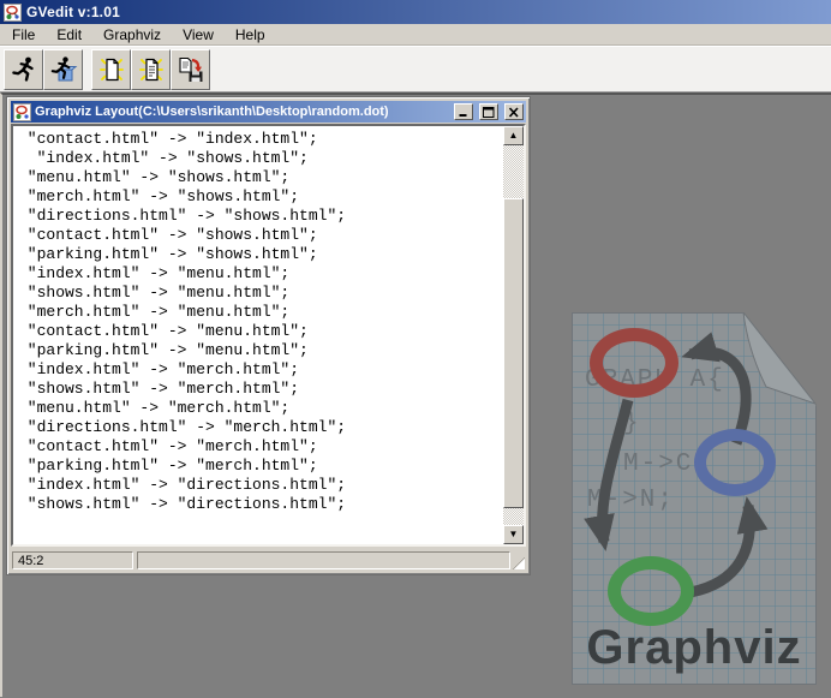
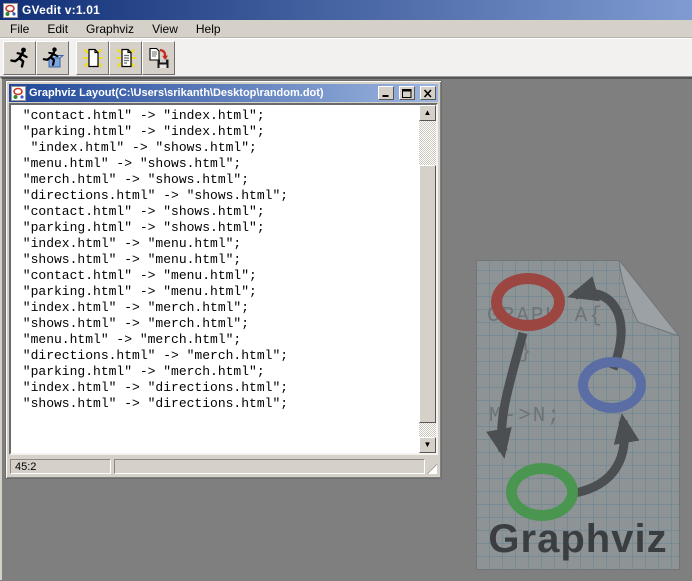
  GVedit v:1.01
  File
  Edit
  Graphviz
  View
  Help
  GRAPH A{
  }
- M->C;
  M->N;
  Graphviz
  Graphviz Layout(C:\Users\srikanth\Desktop\random.dot)
  "contact.html" -> "index.html";
+ "parking.html" -> "index.html";
  "index.html" -> "shows.html";
  "menu.html" -> "shows.html";
  "merch.html" -> "shows.html";
  "directions.html" -> "shows.html";
  "contact.html" -> "shows.html";
  "parking.html" -> "shows.html";
  "index.html" -> "menu.html";
  "shows.html" -> "menu.html";
- "merch.html" -> "menu.html";
  "contact.html" -> "menu.html";
  "parking.html" -> "menu.html";
  "index.html" -> "merch.html";
  "shows.html" -> "merch.html";
  "menu.html" -> "merch.html";
  "directions.html" -> "merch.html";
- "contact.html" -> "merch.html";
  "parking.html" -> "merch.html";
  "index.html" -> "directions.html";
  "shows.html" -> "directions.html";
  ▲
  ▼
  45:2
